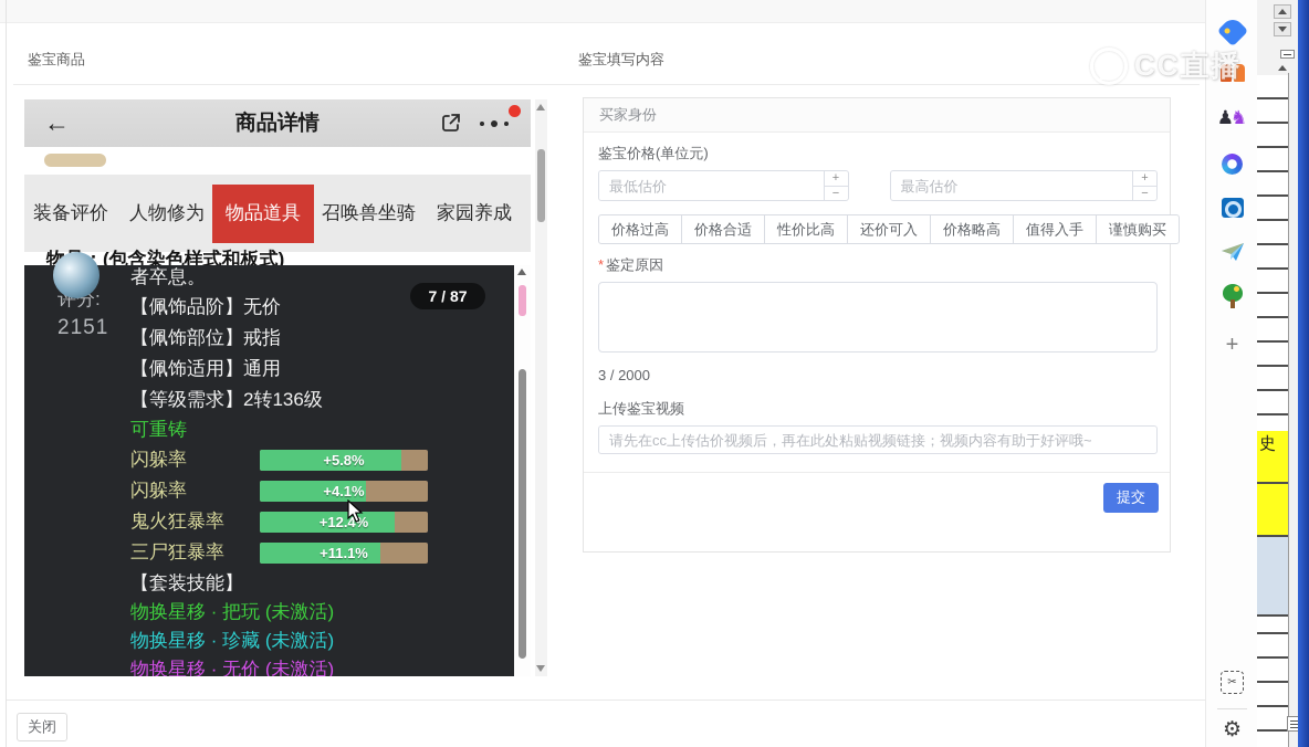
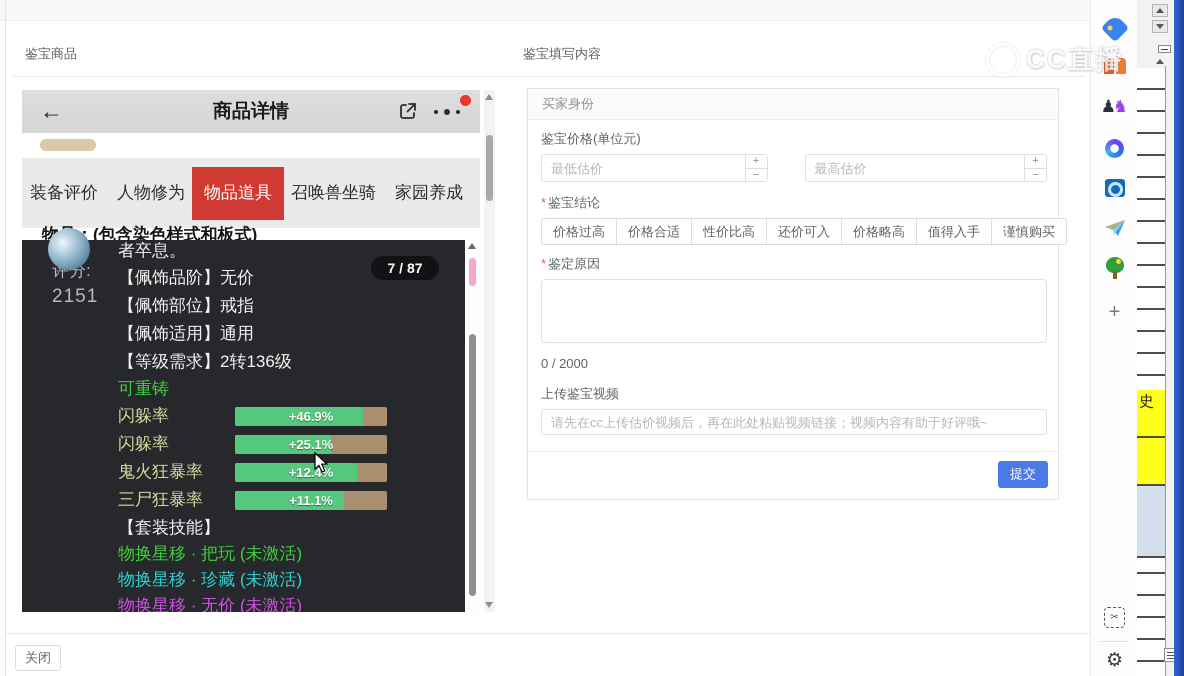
  鉴宝商品
  鉴宝填写内容
  ←
  商品详情
  装备评价
  人物修为
  物品道具
  召唤兽坐骑
  家园养成
  物(包含染色样式和板式)
  评分:
  2151
  者卒息。
  【佩饰品阶】无价
  【佩饰部位】戒指
  【佩饰适用】通用
  【等级需求】2转136级
  可重铸
  闪躲率
- +5.8%
+ +46.9%
  闪躲率
- +4.1%
+ +25.1%
  鬼火狂暴率
  +12.4%
  三尸狂暴率
  +11.1%
  【套装技能】
  物换星移 · 把玩 (未激活)
  物换星移 · 珍藏 (未激活)
  物换星移 · 无价 (未激活)
  7 / 87
  买家身份
  鉴宝价格(单位元)
  最低估价
  +
  −
  最高估价
  +
  −
+ * 鉴宝结论
  价格过高
  价格合适
  性价比高
  还价可入
  价格略高
  值得入手
  谨慎购买
  * 鉴定原因
- 3 / 2000
+ 0 / 2000
  上传鉴宝视频
  请先在cc上传估价视频后，再在此处粘贴视频链接；视频内容有助于好评哦~
  提交
  关闭
  ♟
  ♞
  +
  ✂
  ⚙
  史
  CC直播
